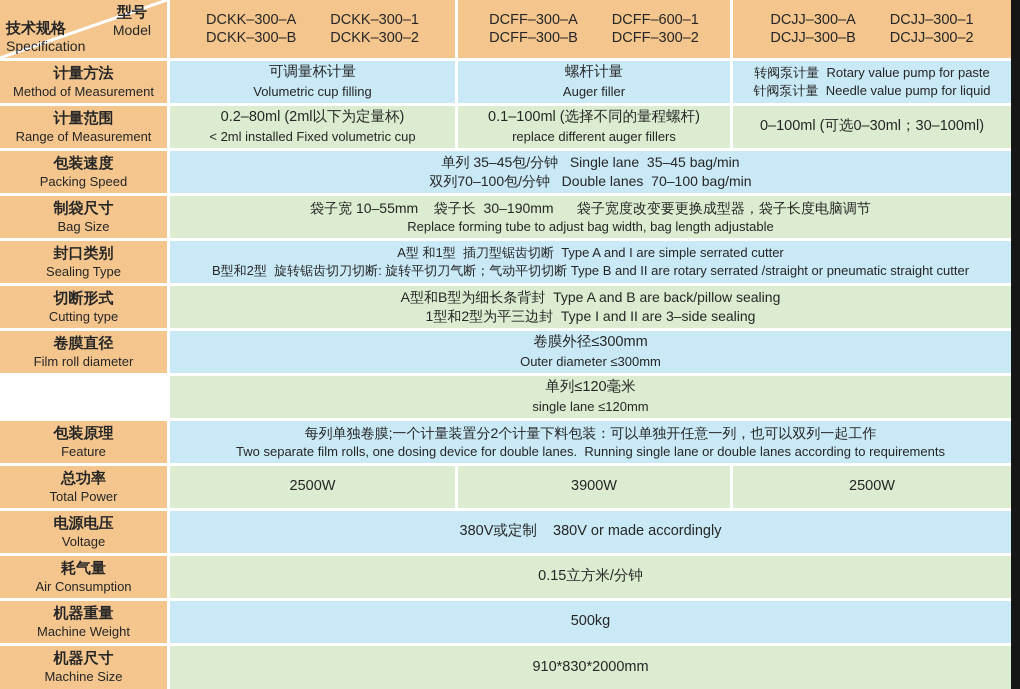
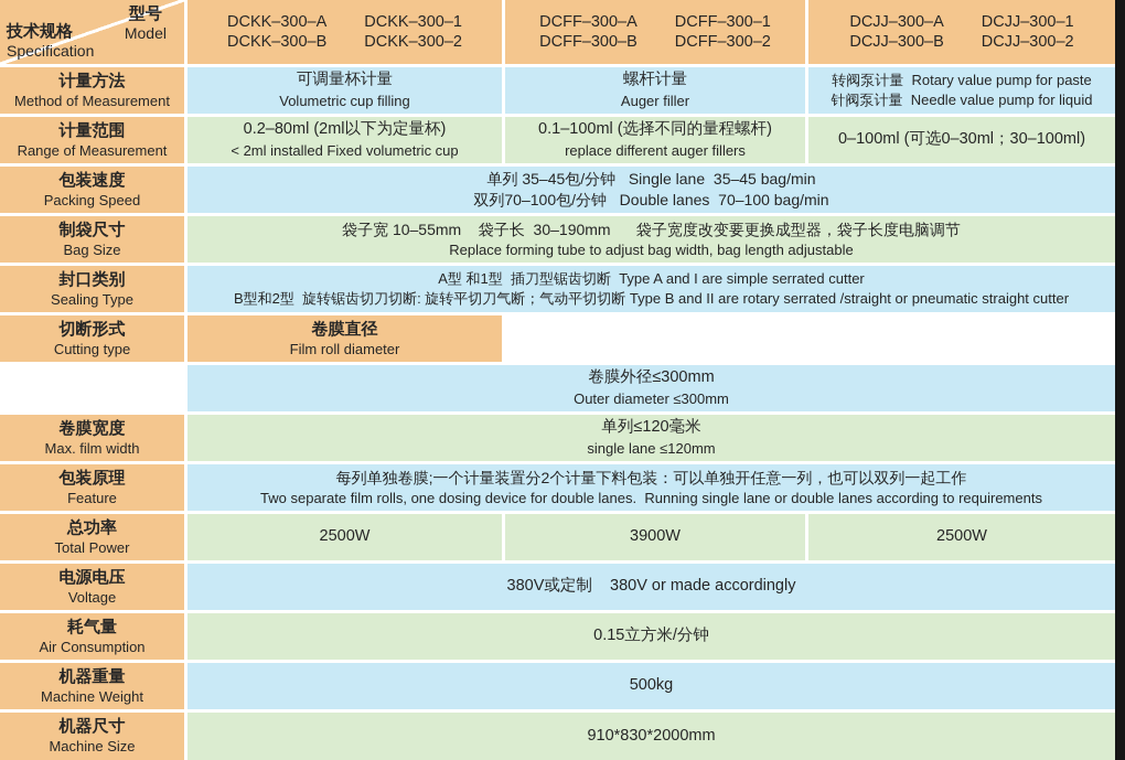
  型号
  Model
  技术规格
  Specification
  DCKK–300–A
  DCKK–300–1
  DCKK–300–B
  DCKK–300–2
  DCFF–300–A
- DCFF–600–1
+ DCFF–300–1
  DCFF–300–B
  DCFF–300–2
  DCJJ–300–A
  DCJJ–300–1
  DCJJ–300–B
  DCJJ–300–2
  计量方法
  Method of Measurement
  可调量杯计量
  Volumetric cup filling
  螺杆计量
  Auger filler
  转阀泵计量 Rotary value pump for paste
  针阀泵计量 Needle value pump for liquid
  计量范围
  Range of Measurement
  0.2–80ml (2ml以下为定量杯)
  < 2ml installed Fixed volumetric cup
  0.1–100ml (选择不同的量程螺杆)
  replace different auger fillers
  0–100ml (可选0–30ml；30–100ml)
  包装速度
  Packing Speed
  单列 35–45包/分钟 Single lane 35–45 bag/min
  双列70–100包/分钟 Double lanes 70–100 bag/min
  制袋尺寸
  Bag Size
  袋子宽 10–55mm 袋子长 30–190mm 袋子宽度改变要更换成型器，袋子长度电脑调节
  Replace forming tube to adjust bag width, bag length adjustable
  封口类别
  Sealing Type
  A型 和1型 插刀型锯齿切断 Type A and I are simple serrated cutter
  B型和2型 旋转锯齿切刀切断: 旋转平切刀气断；气动平切切断 Type B and II are rotary serrated /straight or pneumatic straight cutter
  切断形式
  Cutting type
- A型和B型为细长条背封 Type A and B are back/pillow sealing
- 1型和2型为平三边封 Type I and II are 3–side sealing
  卷膜直径
  Film roll diameter
  卷膜外径≤300mm
  Outer diameter ≤300mm
+ 卷膜宽度
+ Max. film width
  单列≤120毫米
  single lane ≤120mm
  包装原理
  Feature
  每列单独卷膜;一个计量装置分2个计量下料包装：可以单独开任意一列，也可以双列一起工作
  Two separate film rolls, one dosing device for double lanes. Running single lane or double lanes according to requirements
  总功率
  Total Power
  2500W
  3900W
  2500W
  电源电压
  Voltage
  380V或定制 380V or made accordingly
  耗气量
  Air Consumption
  0.15立方米/分钟
  机器重量
  Machine Weight
  500kg
  机器尺寸
  Machine Size
  910*830*2000mm
